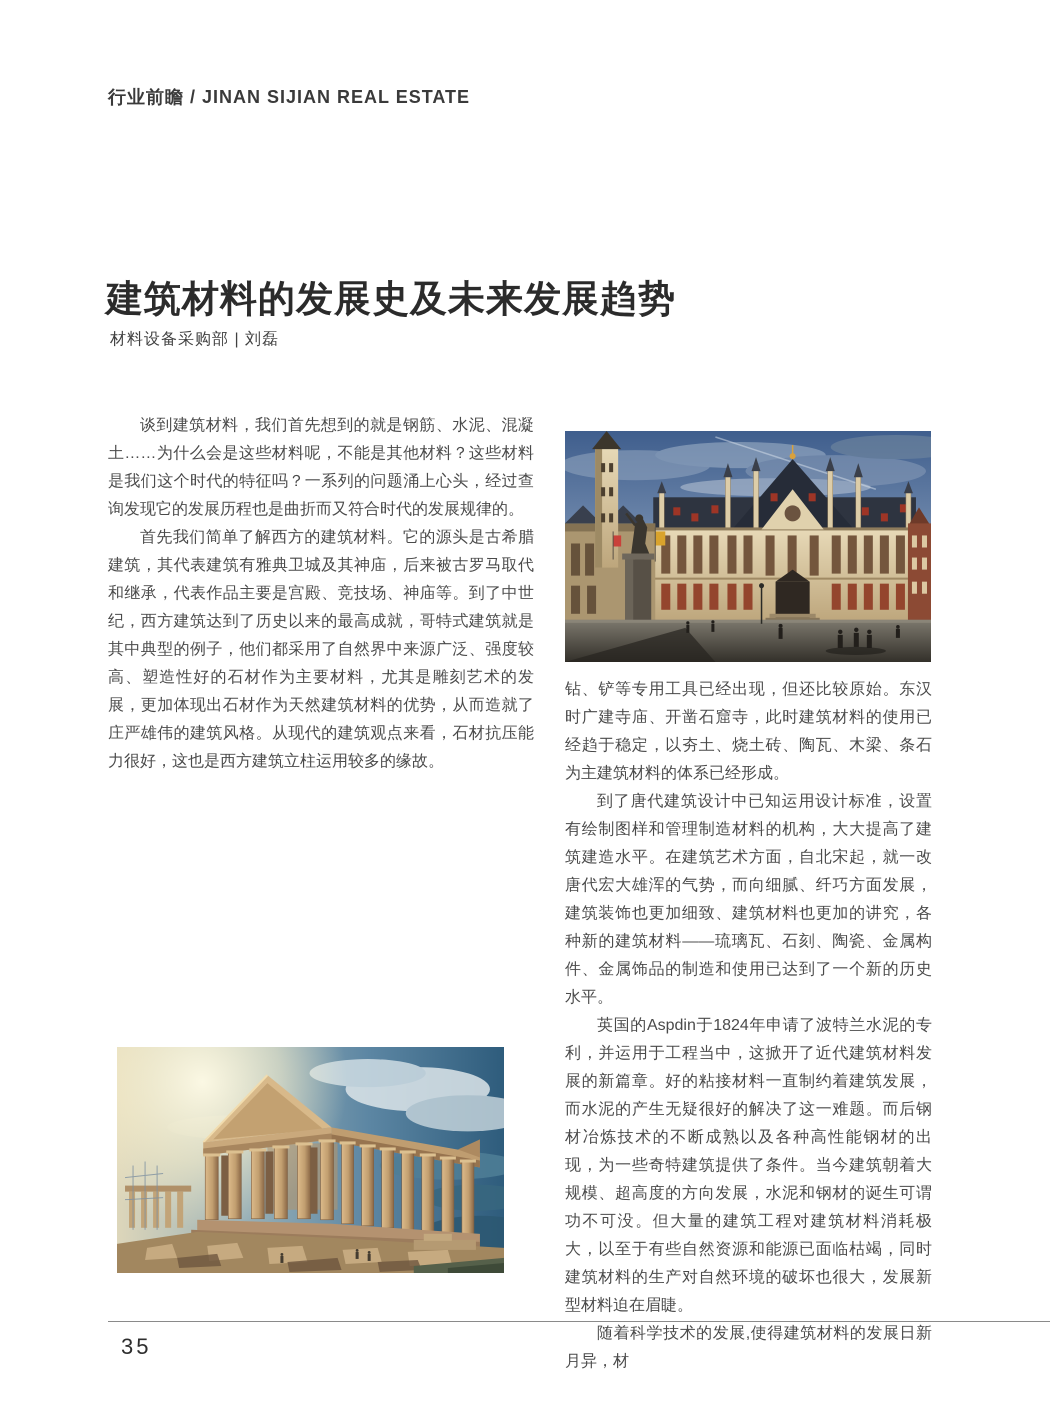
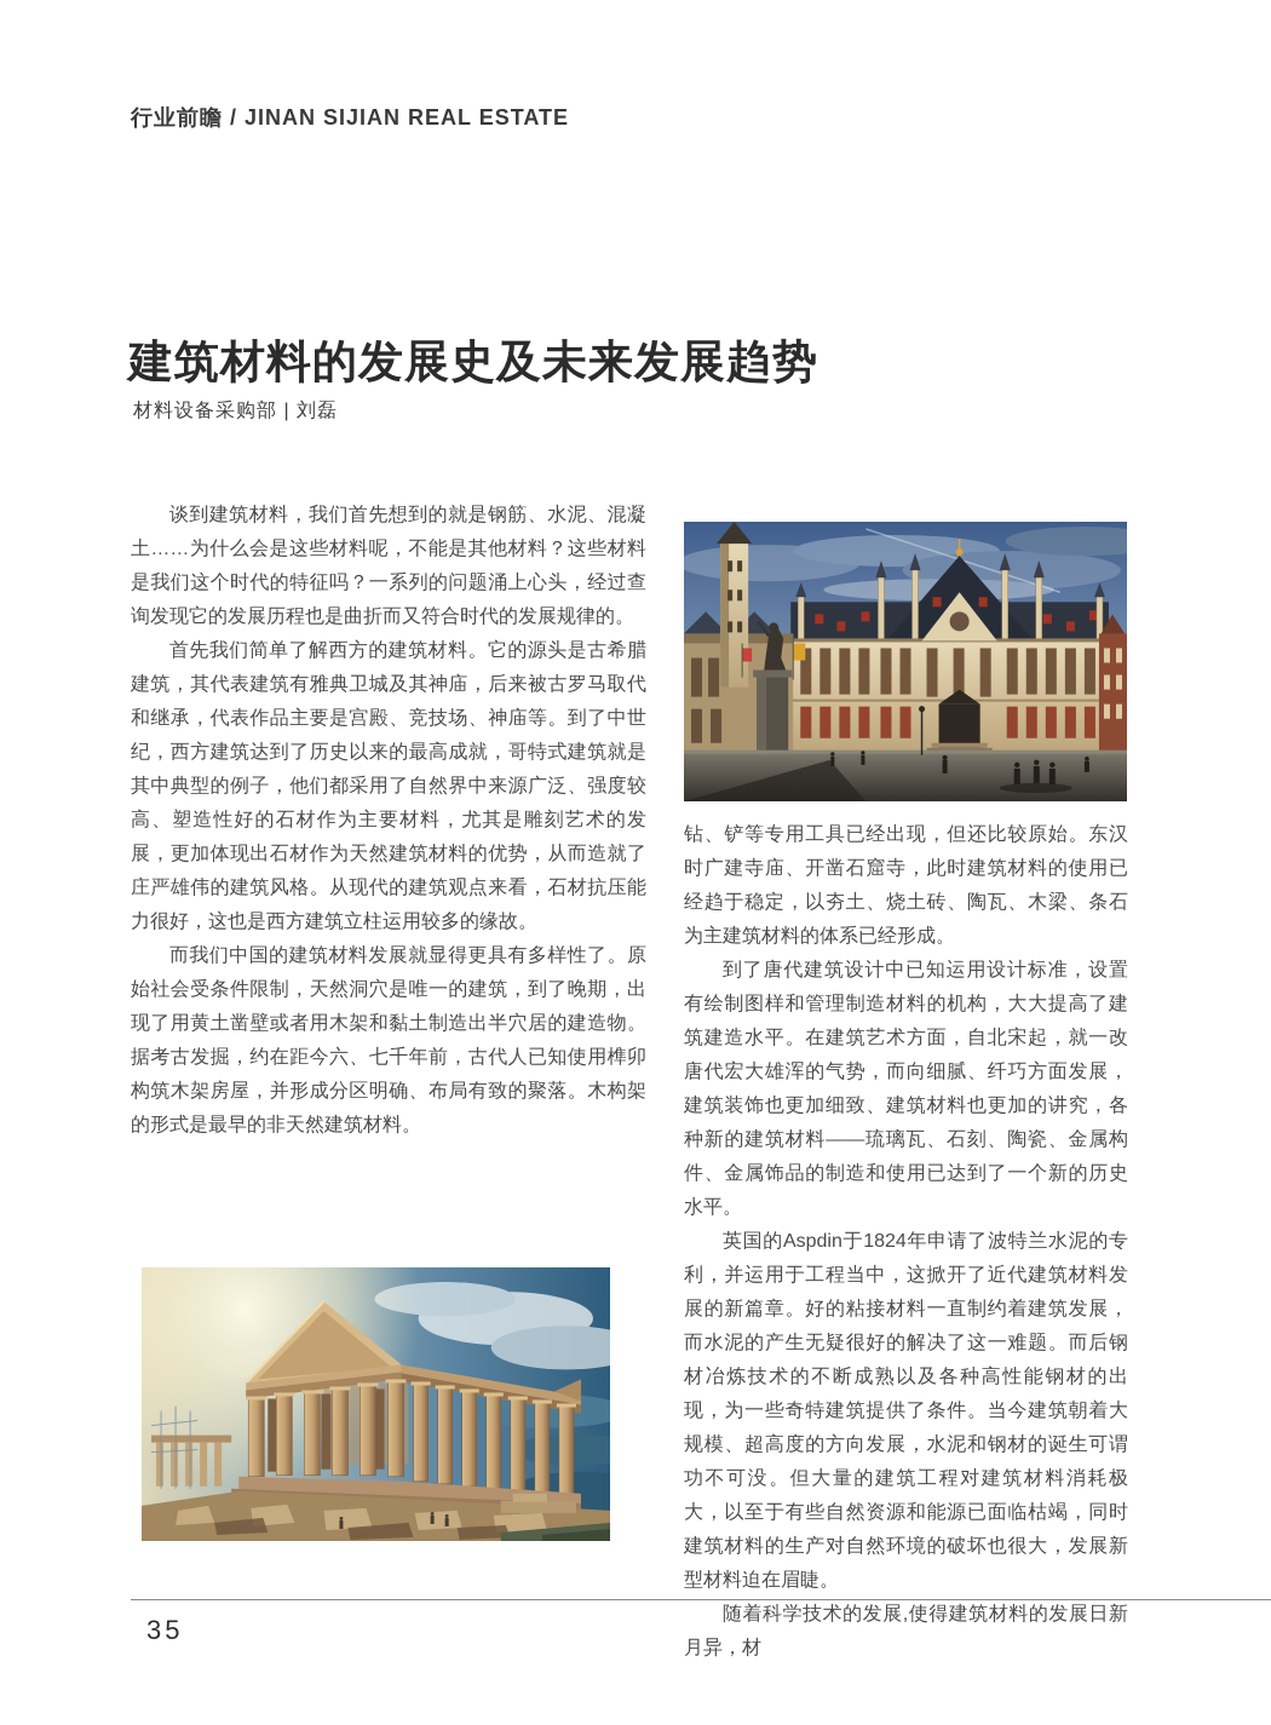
  行业前瞻 / JINAN SIJIAN REAL ESTATE
  建筑材料的发展史及未来发展趋势
  材料设备采购部 | 刘磊
  谈到建筑材料，我们首先想到的就是钢筋、水泥、混凝土……为什么会是这些材料呢，不能是其他材料？这些材料是我们这个时代的特征吗？一系列的问题涌上心头，经过查询发现它的发展历程也是曲折而又符合时代的发展规律的。
  首先我们简单了解西方的建筑材料。它的源头是古希腊建筑，其代表建筑有雅典卫城及其神庙，后来被古罗马取代和继承，代表作品主要是宫殿、竞技场、神庙等。到了中世纪，西方建筑达到了历史以来的最高成就，哥特式建筑就是其中典型的例子，他们都采用了自然界中来源广泛、强度较高、塑造性好的石材作为主要材料，尤其是雕刻艺术的发展，更加体现出石材作为天然建筑材料的优势，从而造就了庄严雄伟的建筑风格。从现代的建筑观点来看，石材抗压能力很好，这也是西方建筑立柱运用较多的缘故。
+ 而我们中国的建筑材料发展就显得更具有多样性了。原始社会受条件限制，天然洞穴是唯一的建筑，到了晚期，出现了用黄土凿壁或者用木架和黏土制造出半穴居的建造物。据考古发掘，约在距今六、七千年前，古代人已知使用榫卯构筑木架房屋，并形成分区明确、布局有致的聚落。木构架的形式是最早的非天然建筑材料。
  钻、铲等专用工具已经出现，但还比较原始。东汉时广建寺庙、开凿石窟寺，此时建筑材料的使用已经趋于稳定，以夯土、烧土砖、陶瓦、木梁、条石为主建筑材料的体系已经形成。
  到了唐代建筑设计中已知运用设计标准，设置有绘制图样和管理制造材料的机构，大大提高了建筑建造水平。在建筑艺术方面，自北宋起，就一改唐代宏大雄浑的气势，而向细腻、纤巧方面发展，建筑装饰也更加细致、建筑材料也更加的讲究，各种新的建筑材料——琉璃瓦、石刻、陶瓷、金属构件、金属饰品的制造和使用已达到了一个新的历史水平。
  英国的Aspdin于1824年申请了波特兰水泥的专利，并运用于工程当中，这掀开了近代建筑材料发展的新篇章。好的粘接材料一直制约着建筑发展，而水泥的产生无疑很好的解决了这一难题。而后钢材冶炼技术的不断成熟以及各种高性能钢材的出现，为一些奇特建筑提供了条件。当今建筑朝着大规模、超高度的方向发展，水泥和钢材的诞生可谓功不可没。但大量的建筑工程对建筑材料消耗极大，以至于有些自然资源和能源已面临枯竭，同时建筑材料的生产对自然环境的破坏也很大，发展新型材料迫在眉睫。
  随着科学技术的发展,使得建筑材料的发展日新月异，材
  35
